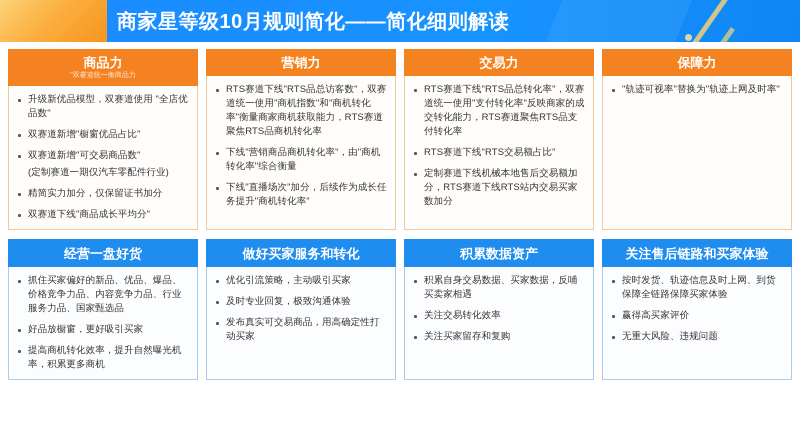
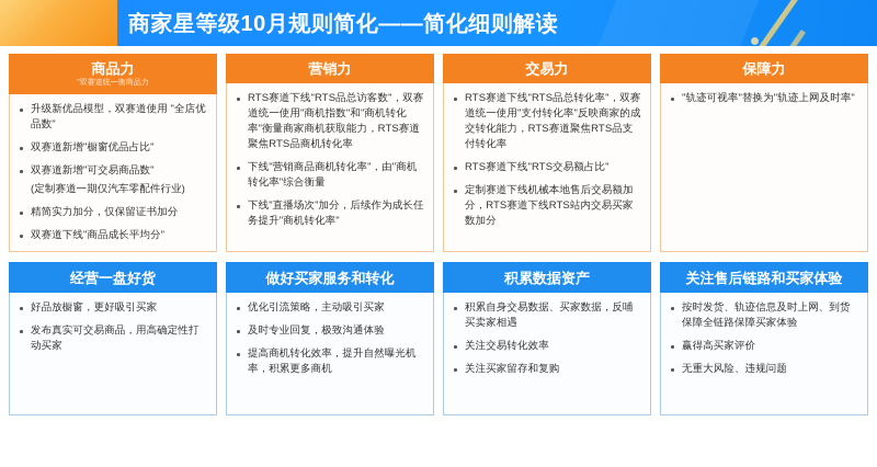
  商家星等级10月规则简化——简化细则解读
  商品力
  升级新优品模型，双赛道使用 "全店优品数"
  双赛道新增"橱窗优品占比"
  双赛道新增"可交易商品数"
  (定制赛道一期仅汽车零配件行业)
  精简实力加分，仅保留证书加分
  双赛道下线"商品成长平均分"
  营销力
  RTS赛道下线"RTS品总访客数"，双赛道统一使用"商机指数"和"商机转化率"衡量商家商机获取能力，RTS赛道聚焦RTS品商机转化率
  下线"营销商品商机转化率"，由"商机转化率"综合衡量
  下线"直播场次"加分，后续作为成长任务提升"商机转化率"
  交易力
  RTS赛道下线"RTS品总转化率"，双赛道统一使用"支付转化率"反映商家的成交转化能力，RTS赛道聚焦RTS品支付转化率
  RTS赛道下线"RTS交易额占比"
  定制赛道下线机械本地售后交易额加分，RTS赛道下线RTS站内交易买家数加分
  保障力
  "轨迹可视率"替换为"轨迹上网及时率"
  经营一盘好货
- 抓住买家偏好的新品、优品、爆品、价格竞争力品、内容竞争力品、行业服务力品、国家甄选品
  好品放橱窗，更好吸引买家
- 提高商机转化效率，提升自然曝光机率，积累更多商机
+ 发布真实可交易商品，用高确定性打动买家
  做好买家服务和转化
  优化引流策略，主动吸引买家
  及时专业回复，极致沟通体验
- 发布真实可交易商品，用高确定性打动买家
+ 提高商机转化效率，提升自然曝光机率，积累更多商机
  积累数据资产
  积累自身交易数据、买家数据，反哺买卖家相遇
  关注交易转化效率
  关注买家留存和复购
  关注售后链路和买家体验
  按时发货、轨迹信息及时上网、到货保障全链路保障买家体验
  赢得高买家评价
  无重大风险、违规问题
